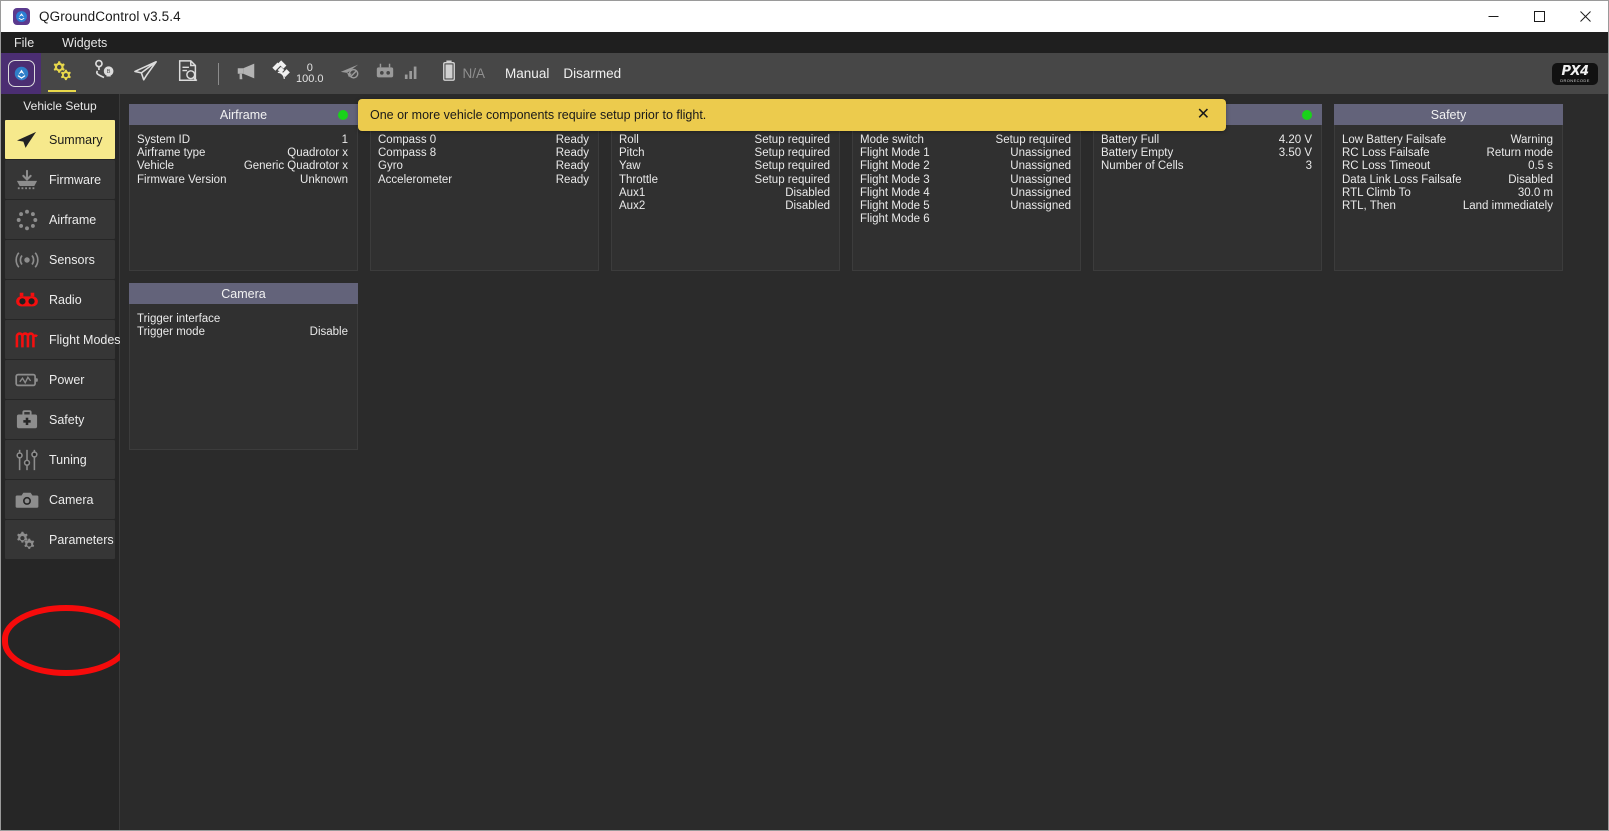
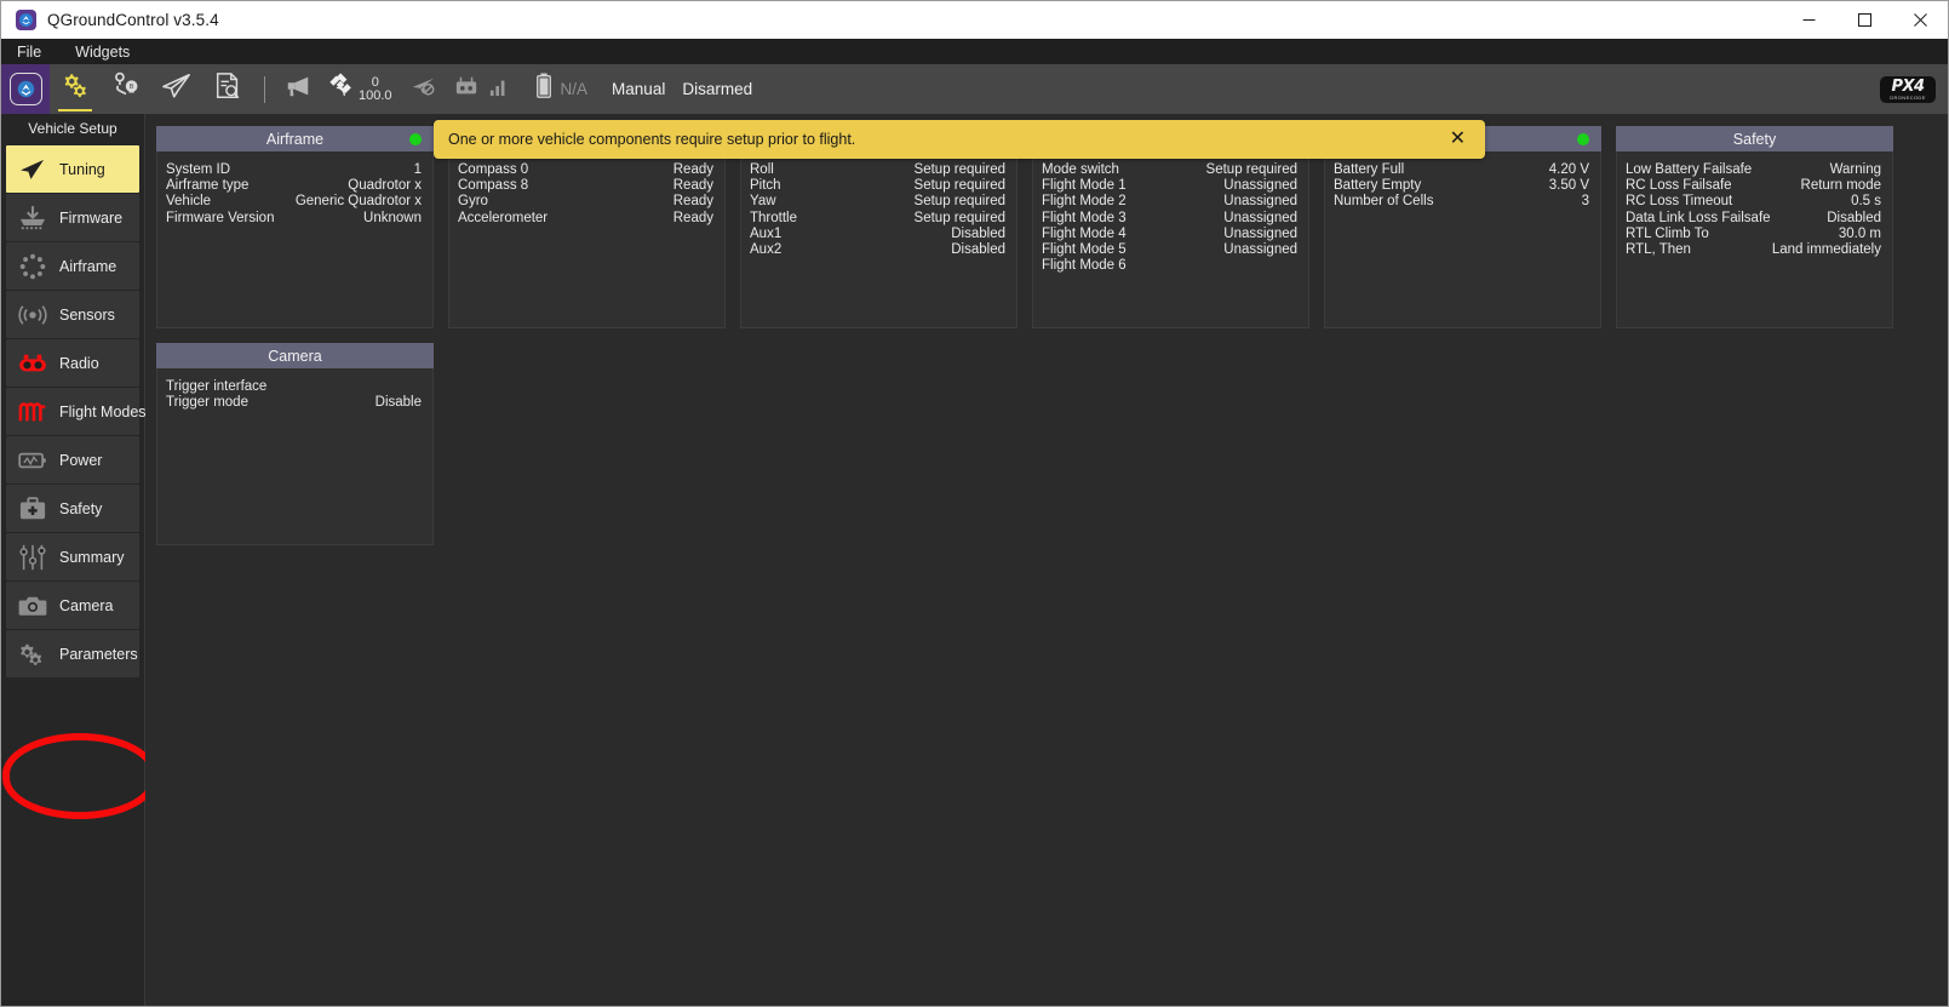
  QGroundControl v3.5.4
  File
  Widgets
  0
  100.0
  N/A
  Manual
  Disarmed
  PX4
  Vehicle Setup
- Summary
+ Tuning
  Firmware
  Airframe
  Sensors
  Radio
  Flight Modes
  Power
  Safety
- Tuning
+ Summary
  Camera
  Parameters
  Airframe
  System ID
  1
  Airframe type
  Quadrotor x
  Vehicle
  Generic Quadrotor x
  Firmware Version
  Unknown
  Compass 0
  Ready
  Compass 8
  Ready
  Gyro
  Ready
  Accelerometer
  Ready
  Roll
  Setup required
  Pitch
  Setup required
  Yaw
  Setup required
  Throttle
  Setup required
  Aux1
  Disabled
  Aux2
  Disabled
  Mode switch
  Setup required
  Flight Mode 1
  Unassigned
  Flight Mode 2
  Unassigned
  Flight Mode 3
  Unassigned
  Flight Mode 4
  Unassigned
  Flight Mode 5
  Unassigned
  Flight Mode 6
  Battery Full
  4.20 V
  Battery Empty
  3.50 V
  Number of Cells
  3
  Safety
  Low Battery Failsafe
  Warning
  RC Loss Failsafe
  Return mode
  RC Loss Timeout
  0.5 s
  Data Link Loss Failsafe
  Disabled
  RTL Climb To
  30.0 m
  RTL, Then
  Land immediately
  Camera
  Trigger interface
  Trigger mode
  Disable
  One or more vehicle components require setup prior to flight.
  ✕
